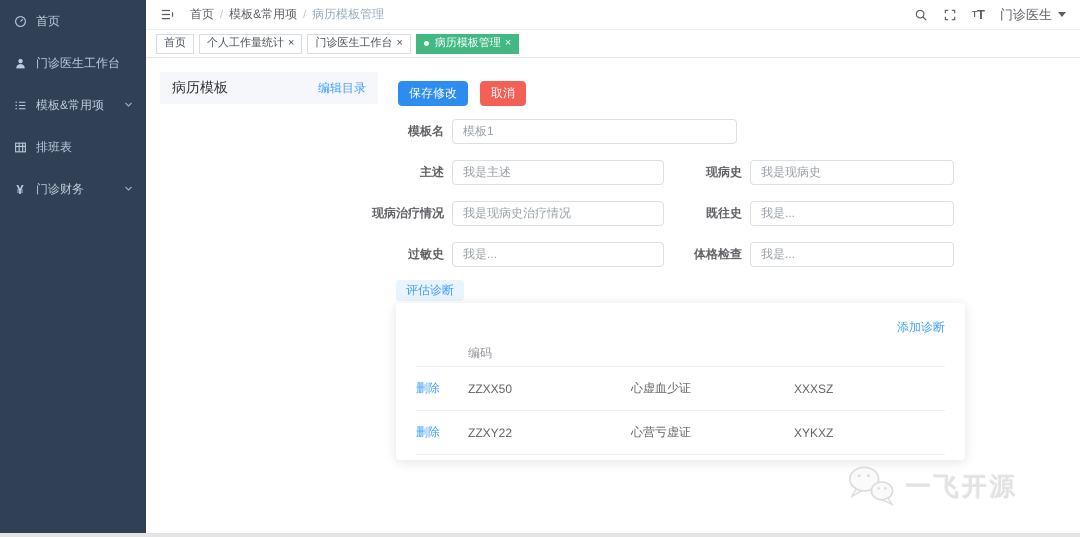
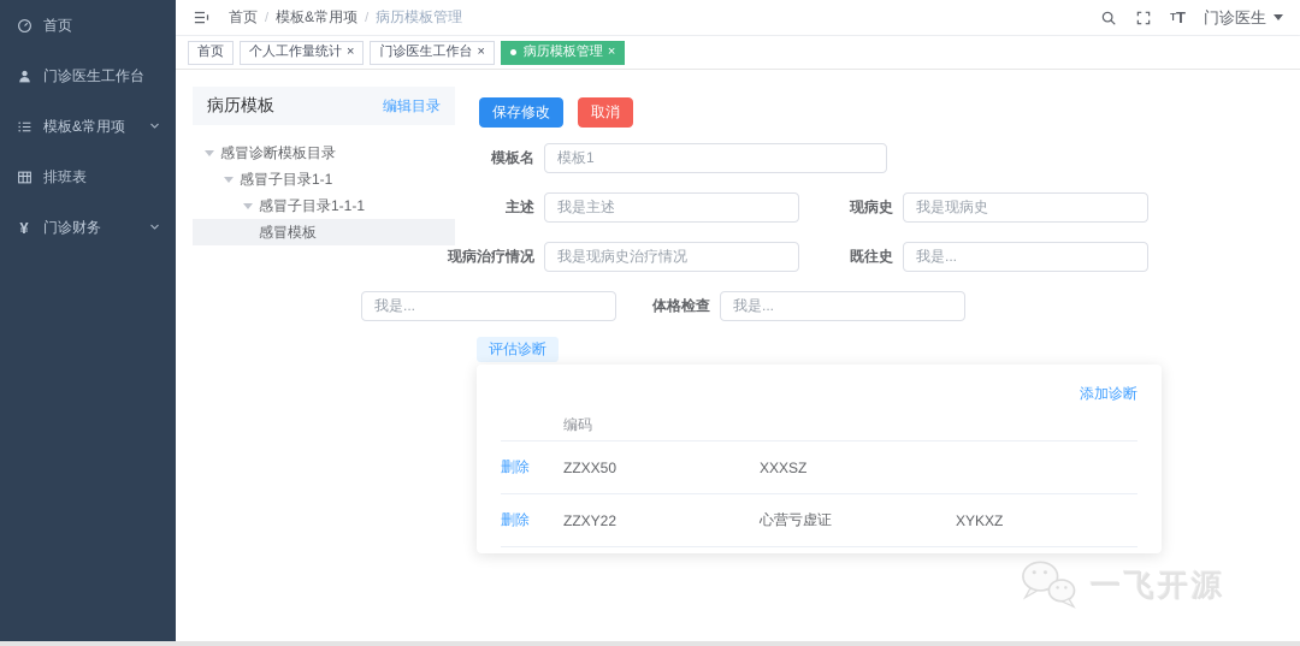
  首页
  门诊医生工作台
  模板&常用项
  排班表
  ¥
  门诊财务
  首页
  /
  模板&常用项
  /
  病历模板管理
  T
  T
  门诊医生
  首页
  个人工作量统计
  ×
  门诊医生工作台
  ×
  病历模板管理
  ×
  病历模板
  编辑目录
+ 感冒诊断模板目录
+ 感冒子目录1-1
+ 感冒子目录1-1-1
+ 感冒模板
  保存修改
  取消
  模板名
  模板1
  主述
  我是主述
  现病史
  我是现病史
  现病治疗情况
  我是现病史治疗情况
  既往史
  我是...
- 过敏史
  我是...
  体格检查
  我是...
  评估诊断
  添加诊断
  编码
  删除
  ZZXX50
- 心虚血少证
  XXXSZ
  删除
  ZZXY22
  心营亏虚证
  XYKXZ
  一飞开源
